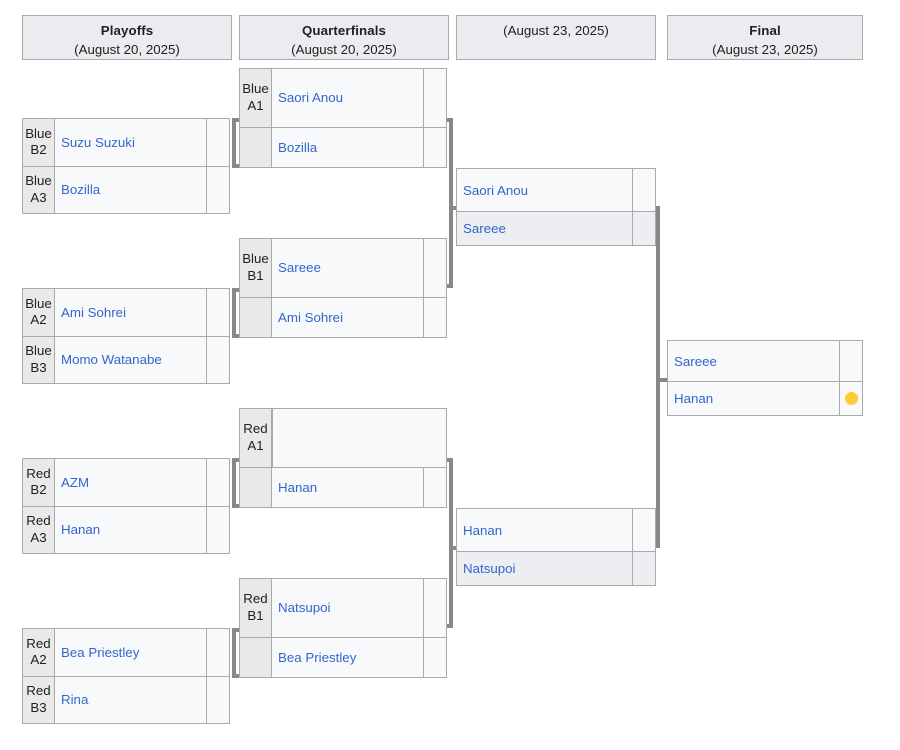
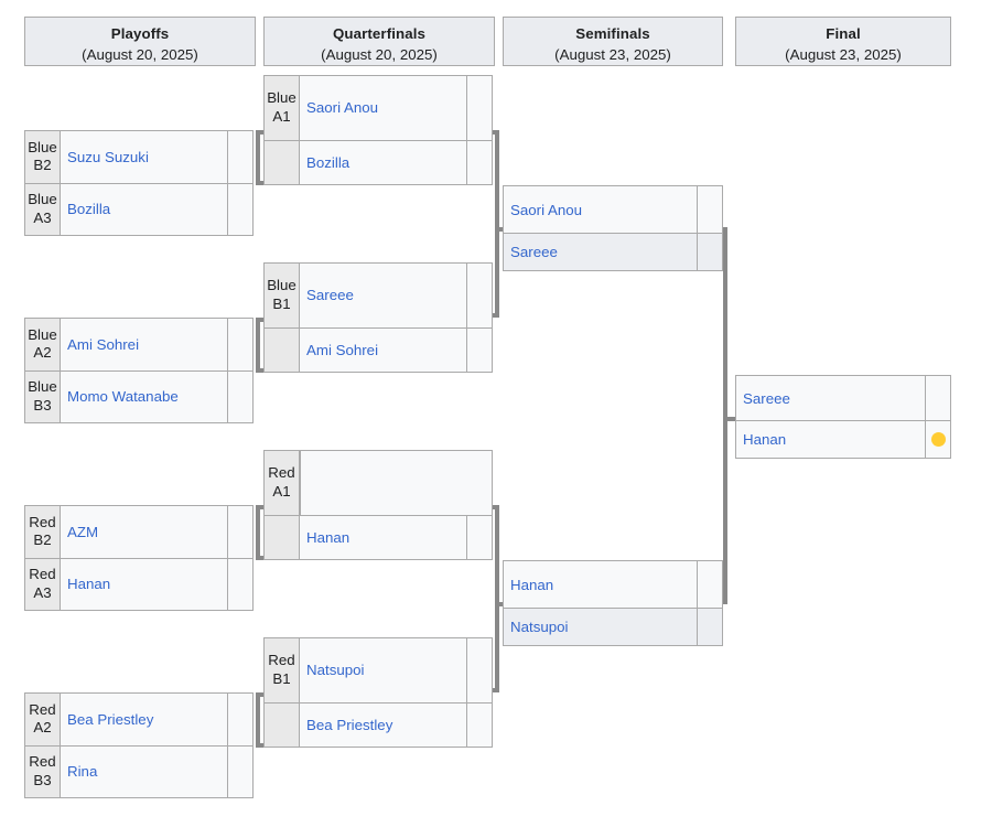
  Playoffs
  (August 20, 2025)
  Quarterfinals
  (August 20, 2025)
+ Semifinals
  (August 23, 2025)
  Final
  (August 23, 2025)
  Blue
  B2
  Suzu Suzuki
  Blue
  A3
  Bozilla
  Blue
  A2
  Ami Sohrei
  Blue
  B3
  Momo Watanabe
  Red
  B2
  AZM
  Red
  A3
  Hanan
  Red
  A2
  Bea Priestley
  Red
  B3
  Rina
  Blue
  A1
  Saori Anou
  Bozilla
  Blue
  B1
  Sareee
  Ami Sohrei
  Red
  A1
  Hanan
  Red
  B1
  Natsupoi
  Bea Priestley
  Saori Anou
  Sareee
  Hanan
  Natsupoi
  Sareee
  Hanan
